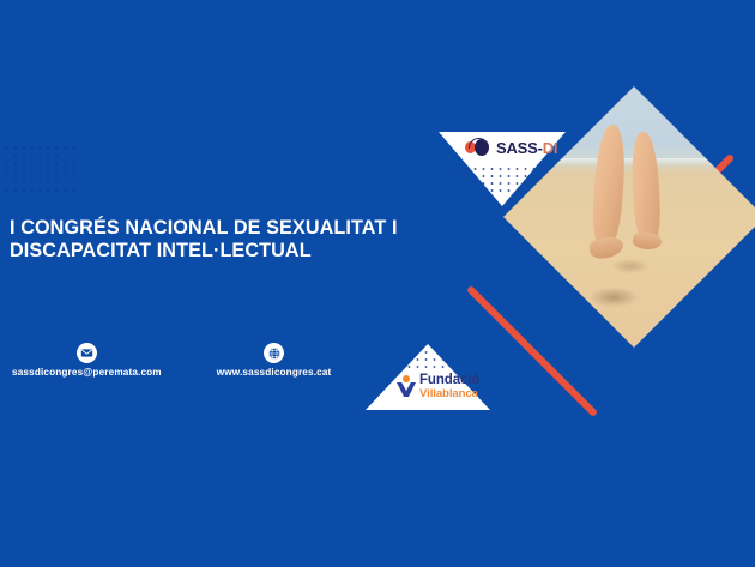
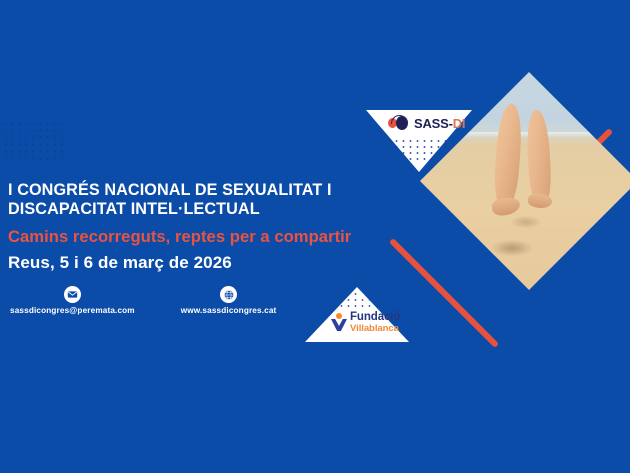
  I CONGRÉS NACIONAL DE SEXUALITAT I
  DISCAPACITAT INTEL·LECTUAL
+ Camins recorreguts, reptes per a compartir
+ Reus, 5 i 6 de març de 2026
  sassdicongres@peremata.com
  www.sassdicongres.cat
  SASS-DI
  Fundació
  Villablanca
